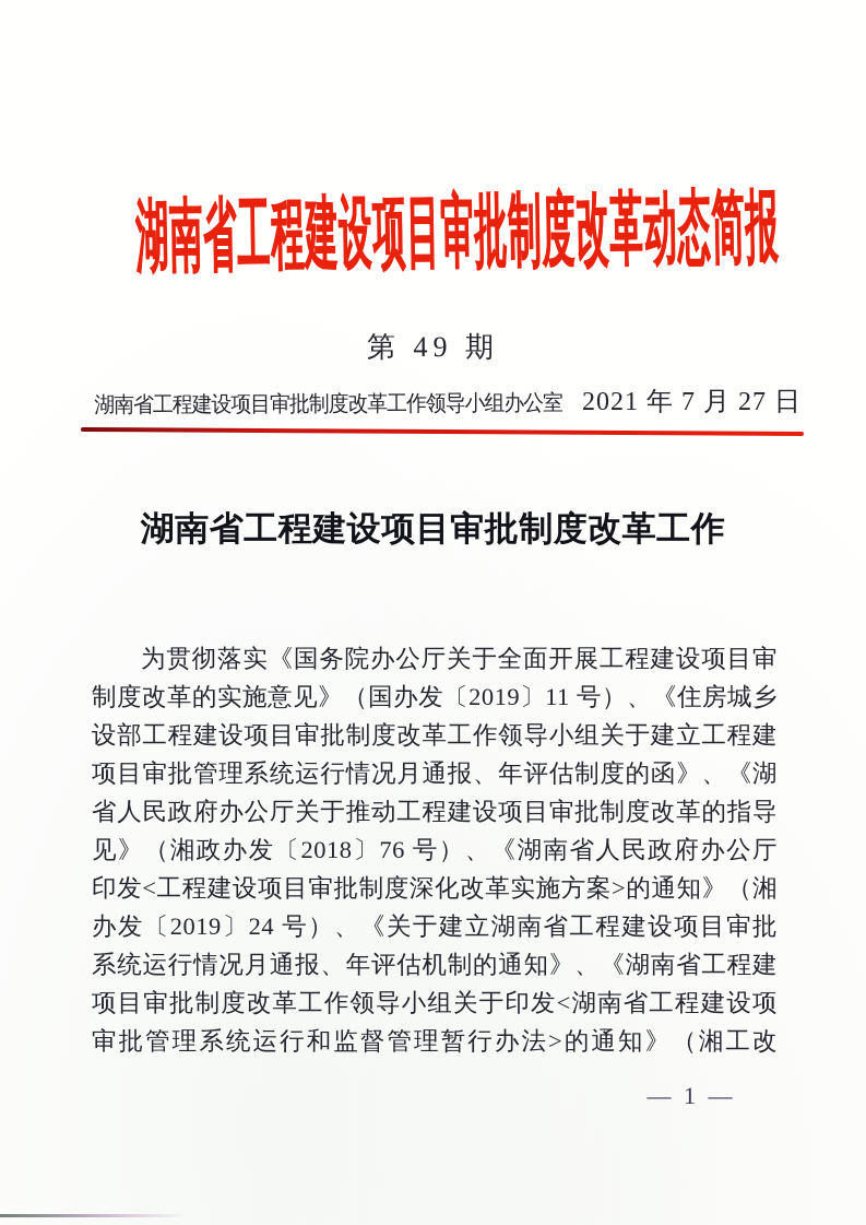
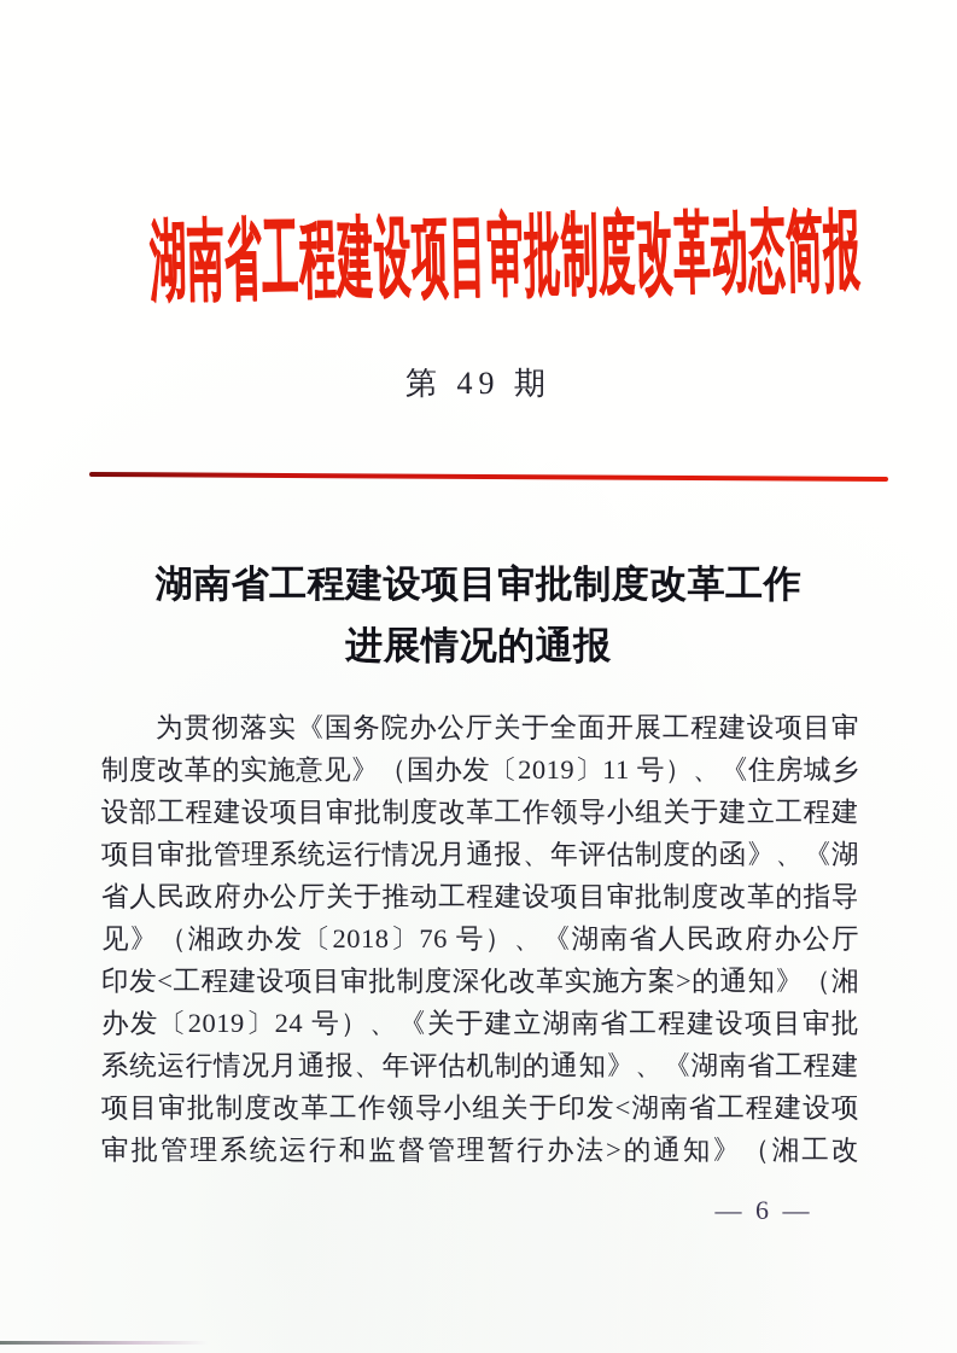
  湖南省工程建设项目审批制度改革动态简报
  第 49 期
- 湖南省工程建设项目审批制度改革工作领导小组办公室
- 2021 年 7 月 27 日
  湖南省工程建设项目审批制度改革工作
+ 进展情况的通报
  为贯彻落实《国务院办公厅关于全面开展工程建设项目审
  制度改革的实施意见》（国办发〔2019〕11 号）、《住房城乡
  设部工程建设项目审批制度改革工作领导小组关于建立工程建
  项目审批管理系统运行情况月通报、年评估制度的函》、《湖
  省人民政府办公厅关于推动工程建设项目审批制度改革的指导
  见》（湘政办发〔2018〕76 号）、《湖南省人民政府办公厅
  印发<工程建设项目审批制度深化改革实施方案>的通知》（湘
  办发〔2019〕24 号）、《关于建立湖南省工程建设项目审批
  系统运行情况月通报、年评估机制的通知》、《湖南省工程建
  项目审批制度改革工作领导小组关于印发<湖南省工程建设项
  审批管理系统运行和监督管理暂行办法>的通知》（湘工改
- — 1 —
+ — 6 —
